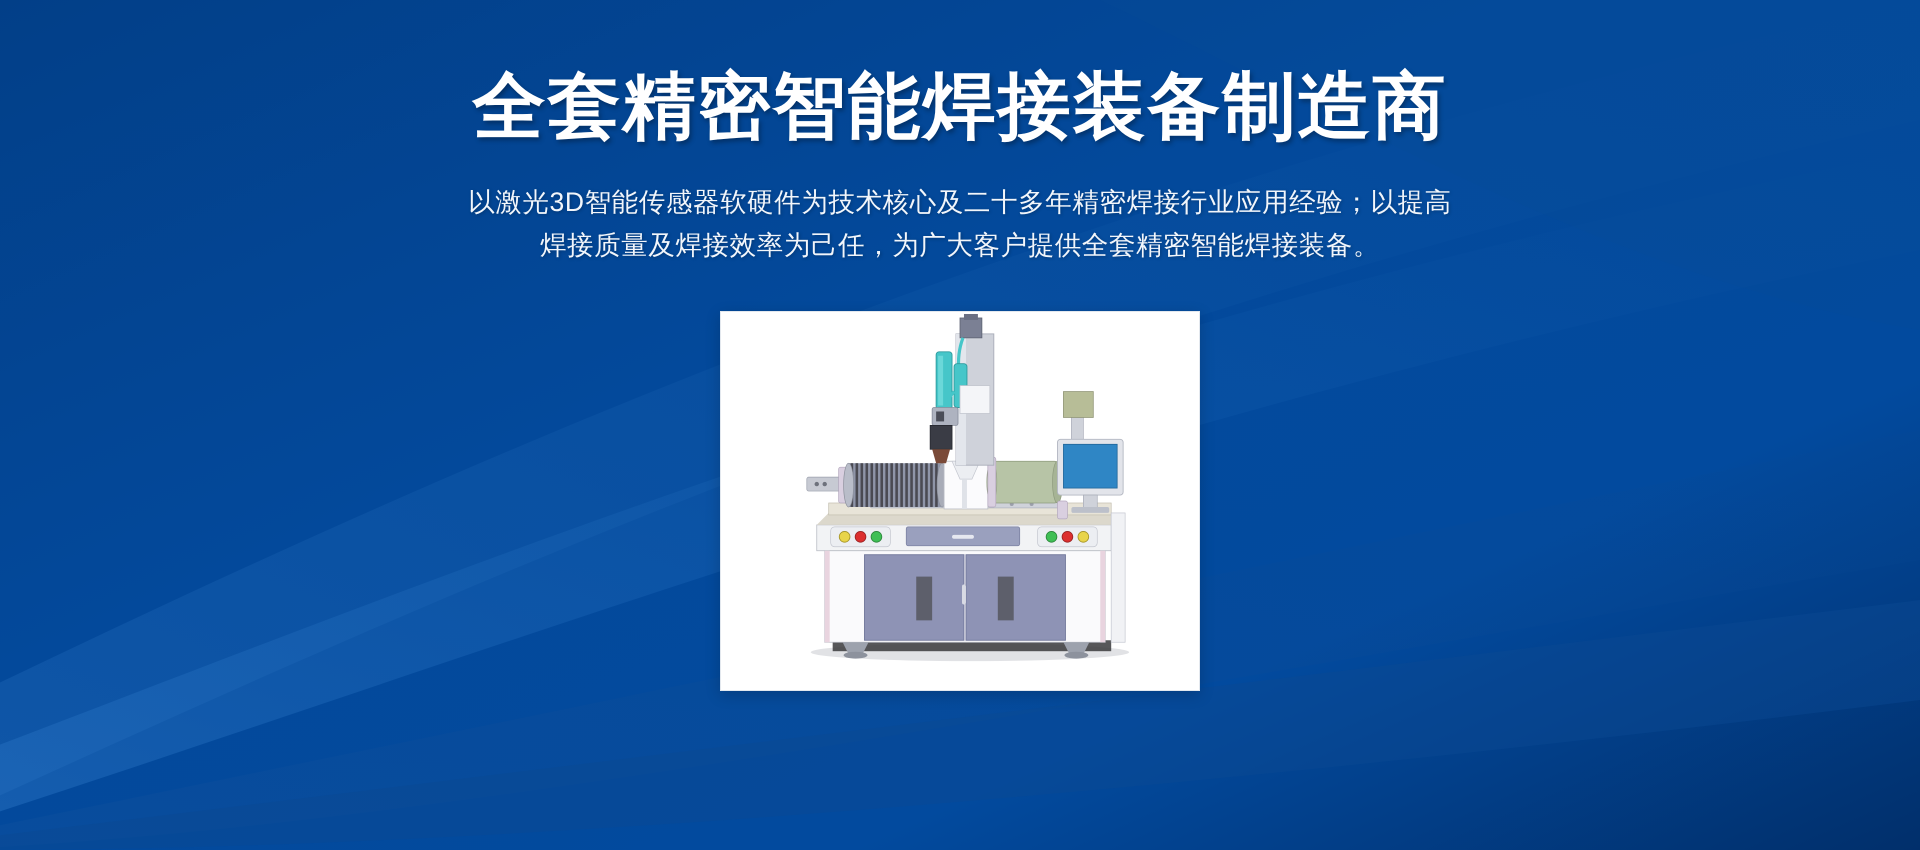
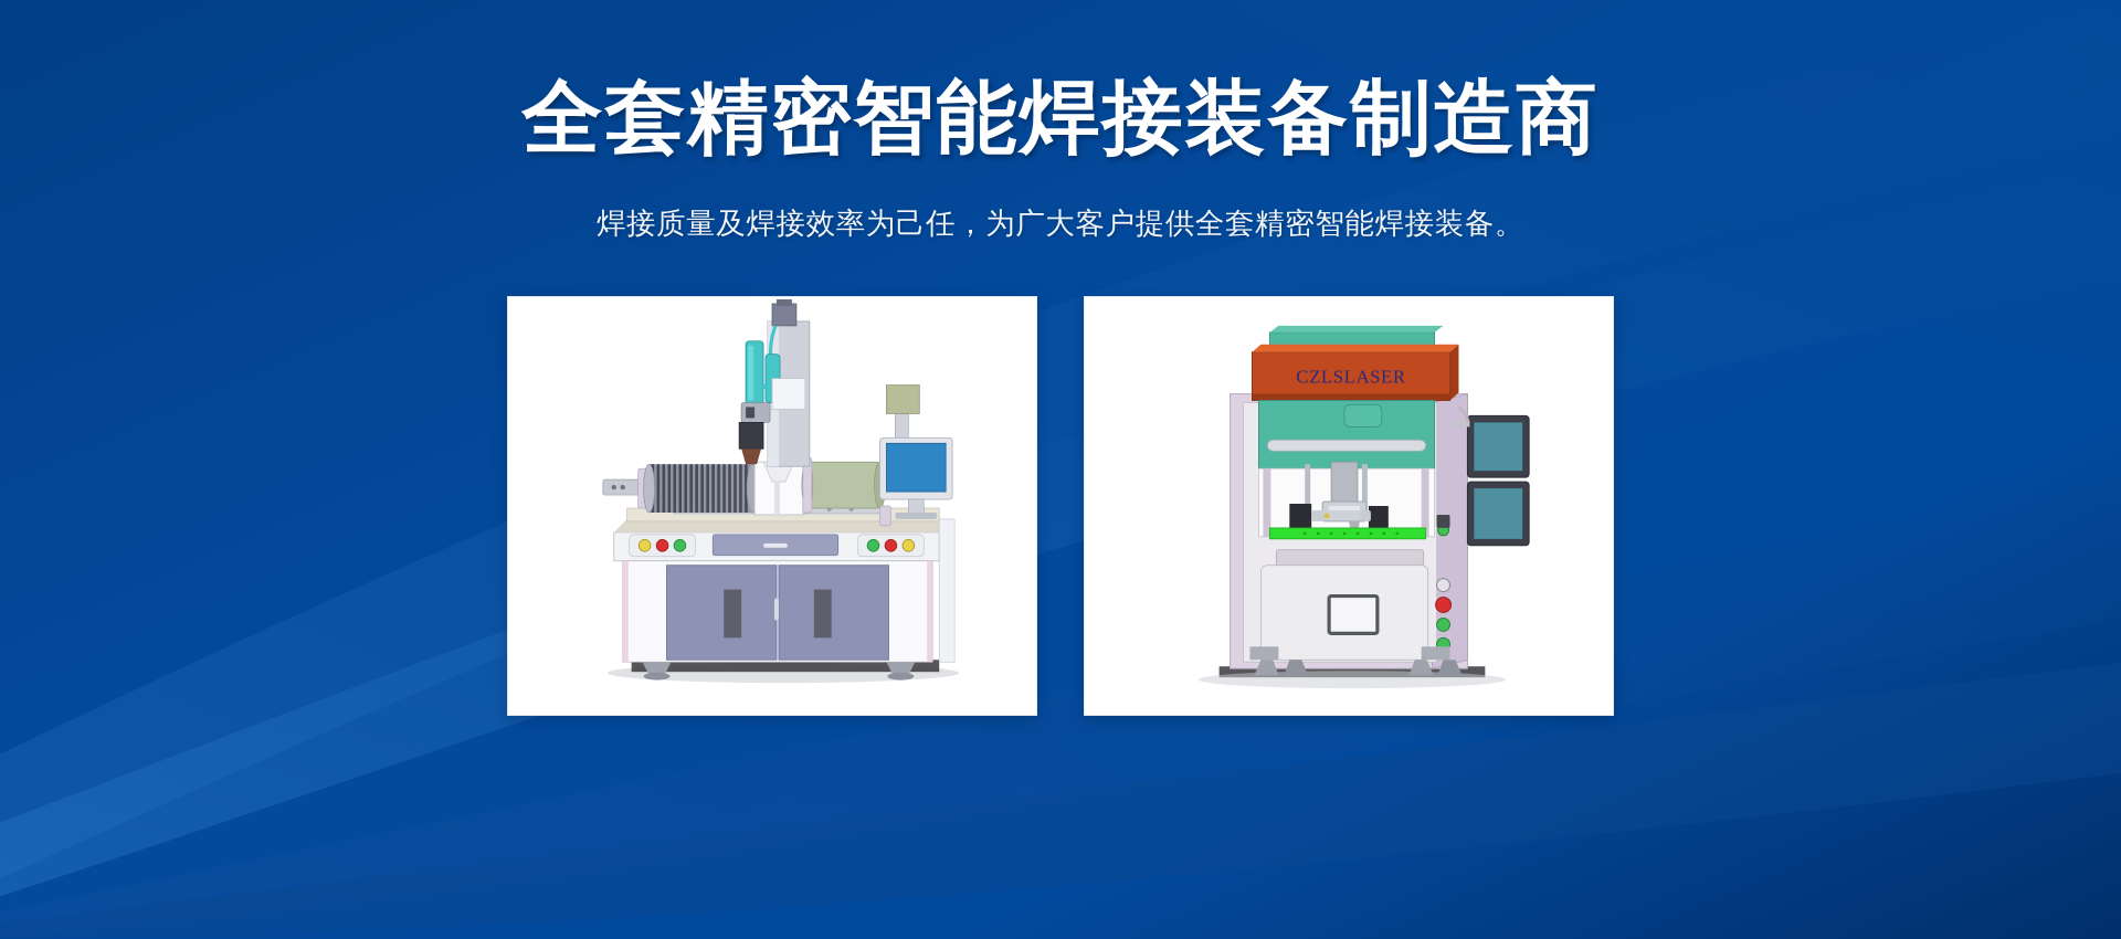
  全套精密智能焊接装备制造商
- 以激光3D智能传感器软硬件为技术核心及二十多年精密焊接行业应用经验；以提高
  焊接质量及焊接效率为己任，为广大客户提供全套精密智能焊接装备。
+ CZLSLASER
